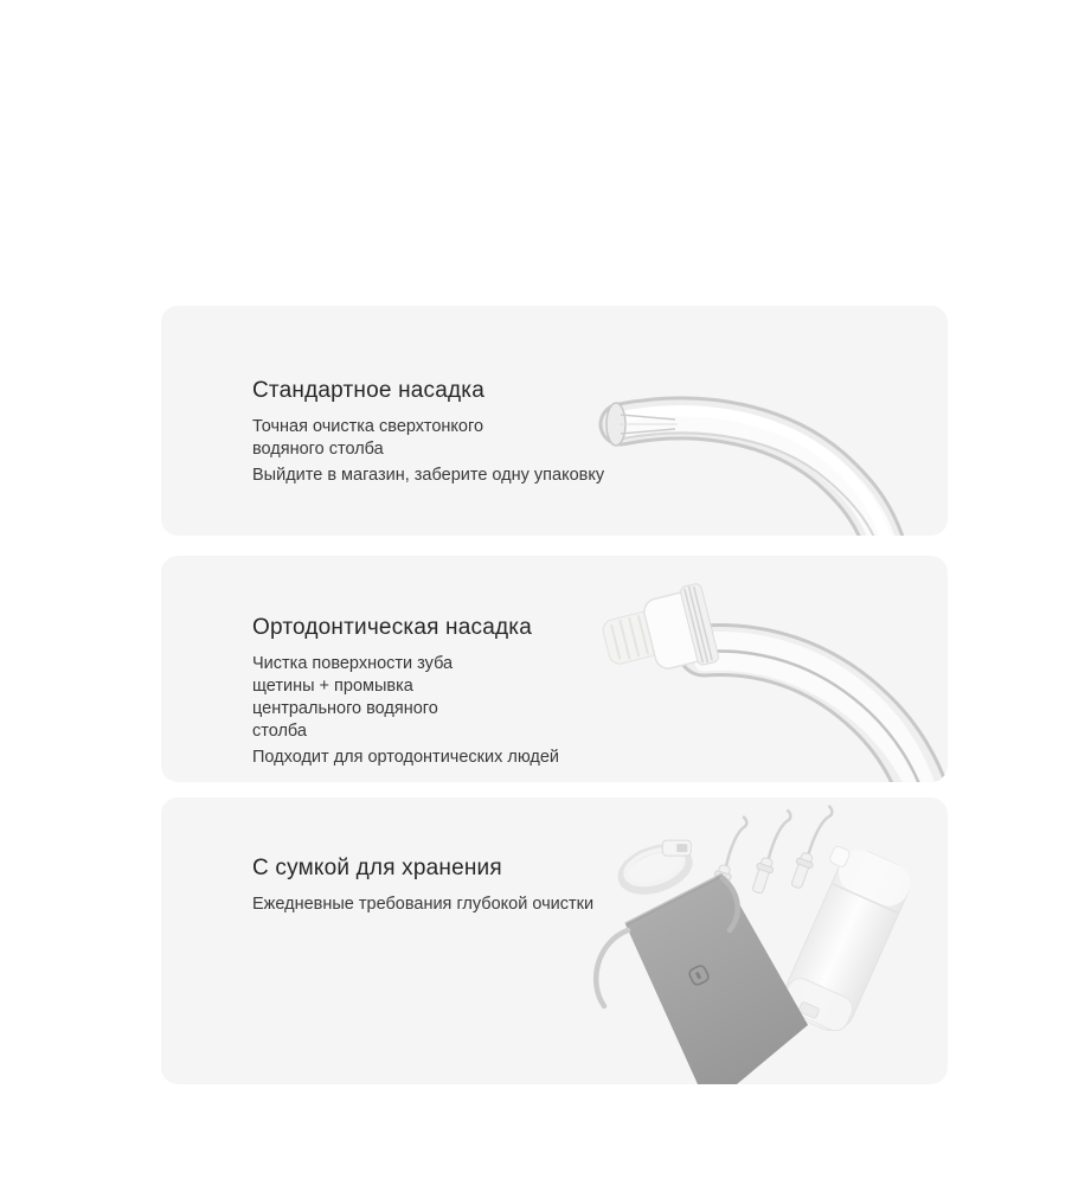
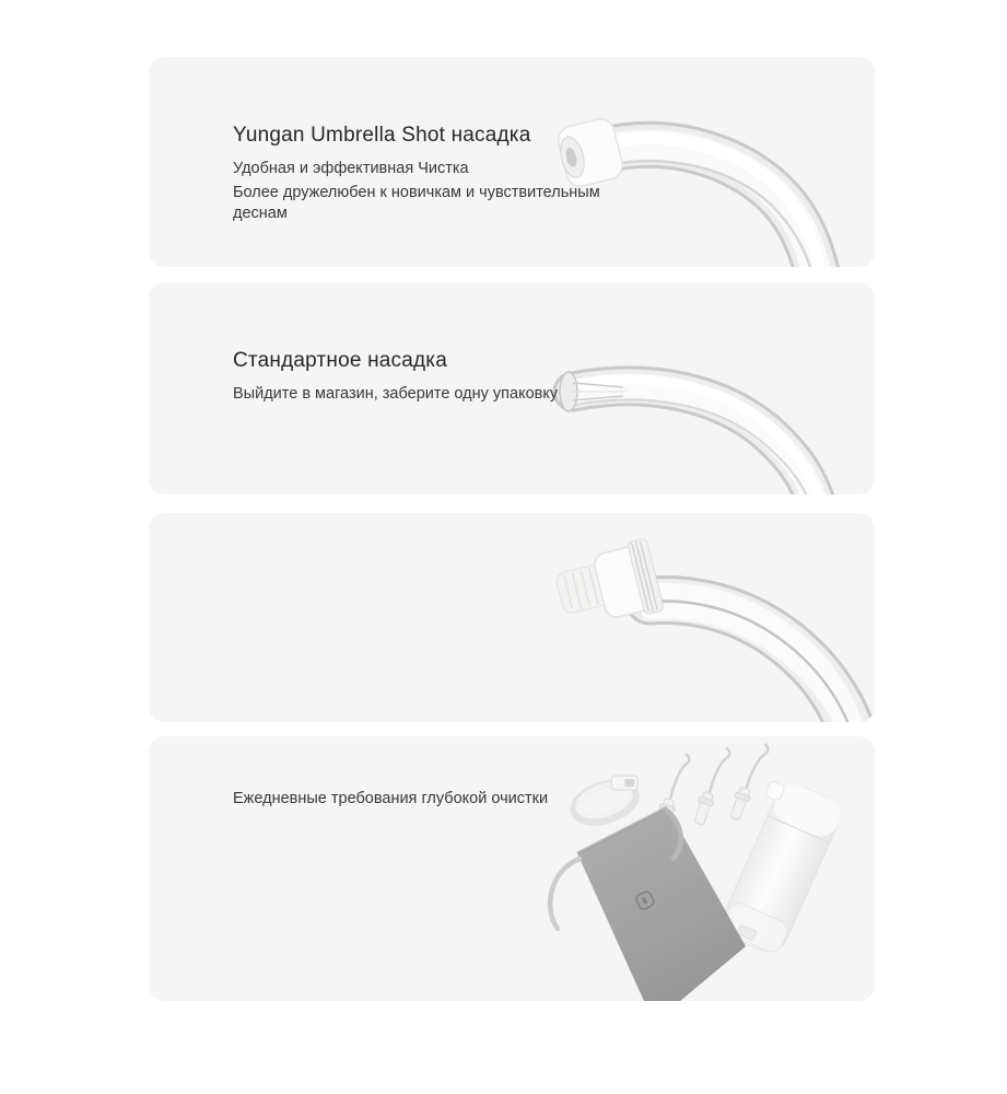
+ Yungan Umbrella Shot насадка
+ Удобная и эффективная Чистка
+ Более дружелюбен к новичкам и чувствительным
+ деснам
  Стандартное насадка
- Точная очистка сверхтонкого
- водяного столба
  Выйдите в магазин, заберите одну упаковку
- Ортодонтическая насадка
- Чистка поверхности зуба
- щетины + промывка
- центрального водяного
- столба
- Подходит для ортодонтических людей
- С сумкой для хранения
  Ежедневные требования глубокой очистки
